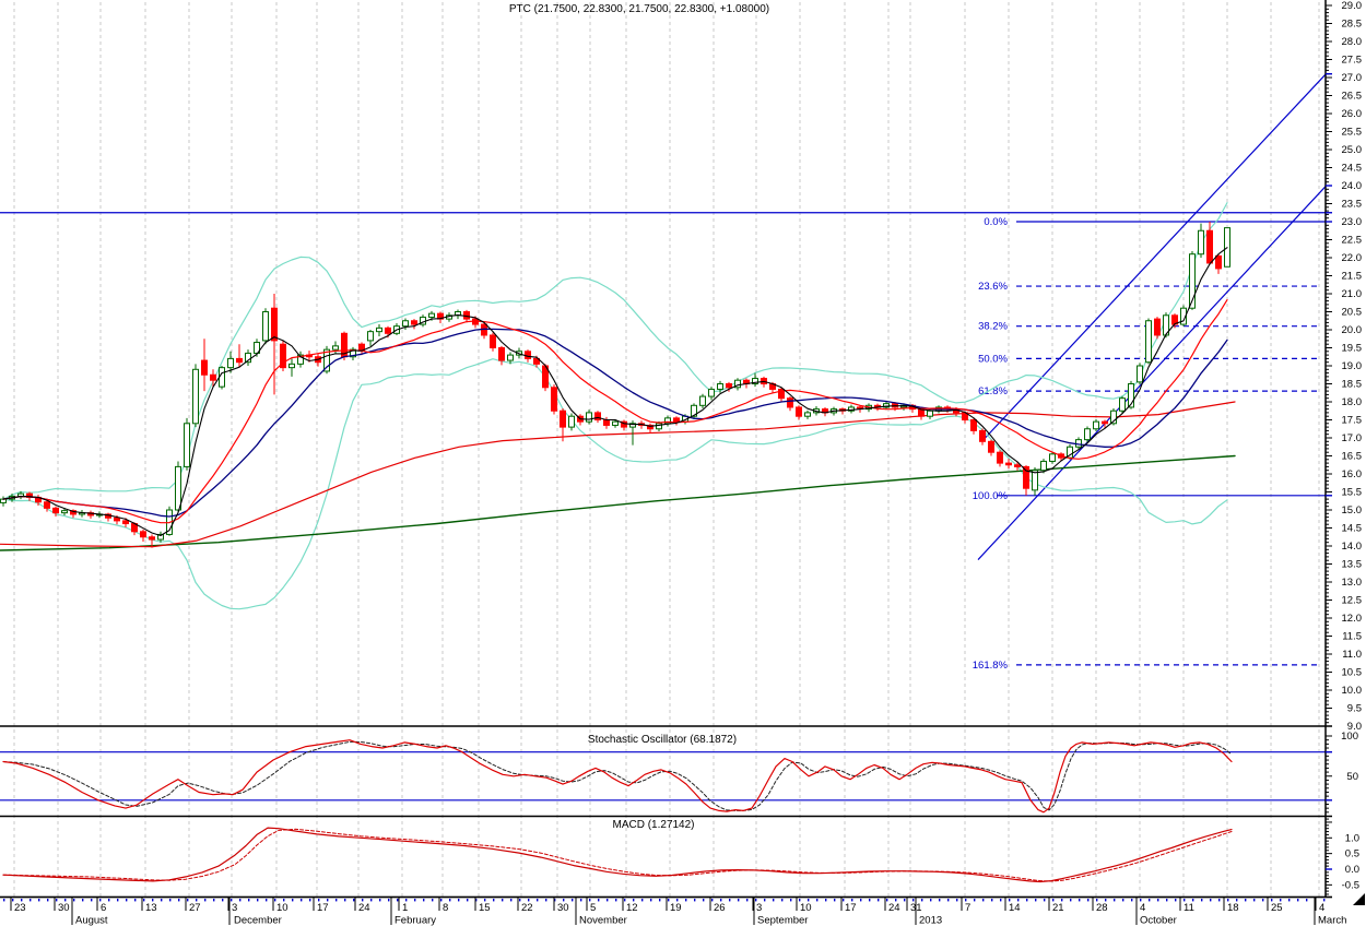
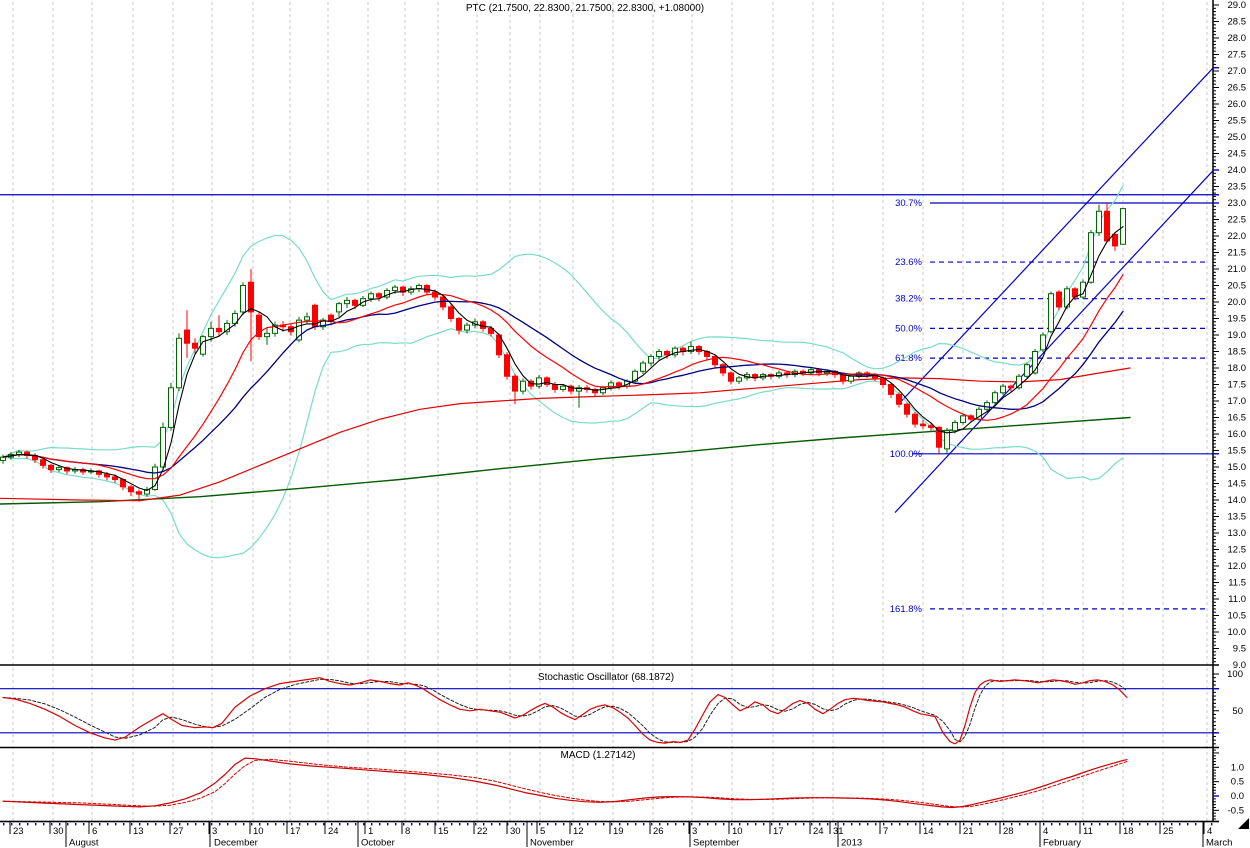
- 0.0%
+ 30.7%
  23.6%
  38.2%
  50.0%
  6.8%
  100.0%
  161.8%
  9.0
  9.5
  10.0
  10.5
  11.0
  11.5
  12.0
  12.5
  13.0
  13.5
  14.0
  14.5
  15.0
  15.5
  16.0
  16.5
  17.0
  17.5
  18.0
  18.5
  19.0
  19.5
  20.0
  20.5
  21.0
  21.5
  22.0
  22.5
  23.0
  23.5
  24.0
  24.5
  25.0
  25.5
  26.0
  26.5
  27.0
  27.5
  28.0
  28.5
  29.0
  100
  50
  1.0
  0.5
  0.0
  -0.5
  23
  30
  6
  13
  27
  3
  10
  17
  24
  1
  8
  15
  22
  30
  5
  12
  19
  26
  3
  10
  17
  24
  31
  7
  14
  21
  28
  4
  11
  18
  25
  4
  August
  December
- February
+ October
  November
  September
  2013
- October
+ February
  March
  PTC (21.7500, 22.8300, 21.7500, 22.8300, +1.08000)
  Stochastic Oscillator (68.1872)
  MACD (1.27142)
